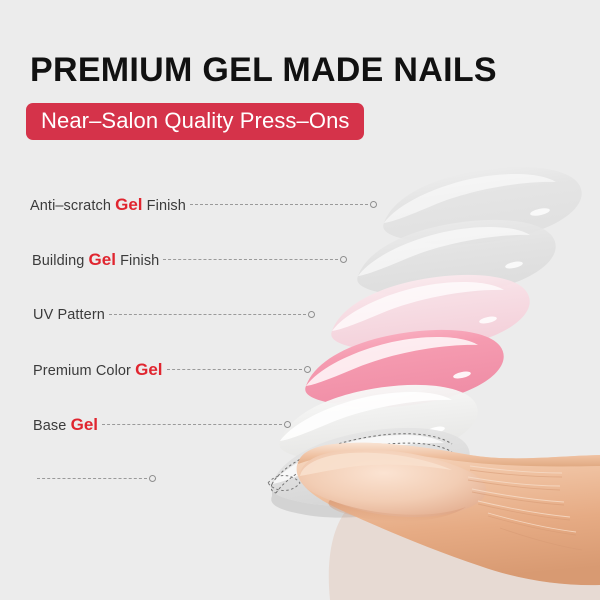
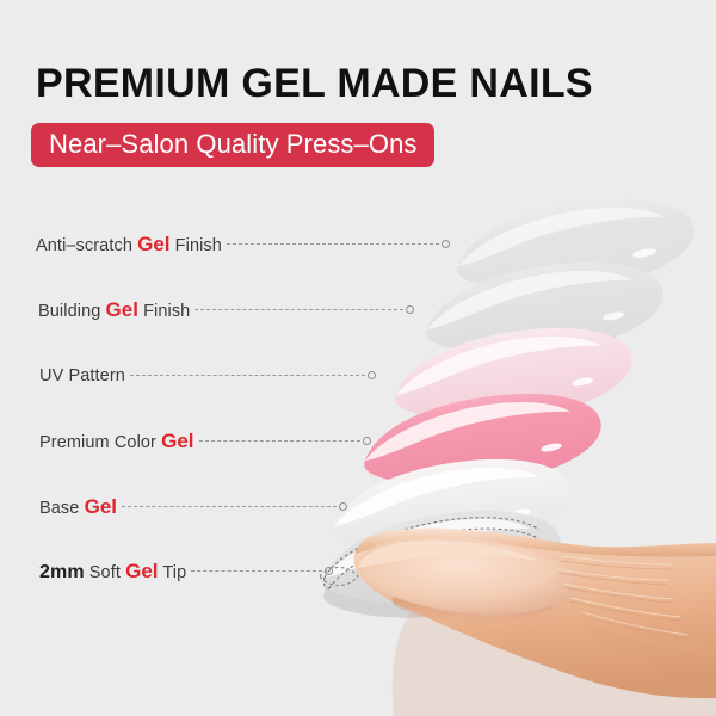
  PREMIUM GEL MADE NAILS
  Near–Salon Quality Press–Ons
  Anti–scratch Gel Finish
  Building Gel Finish
  UV Pattern
  Premium Color Gel
  Base Gel
+ 2mm Soft Gel Tip
